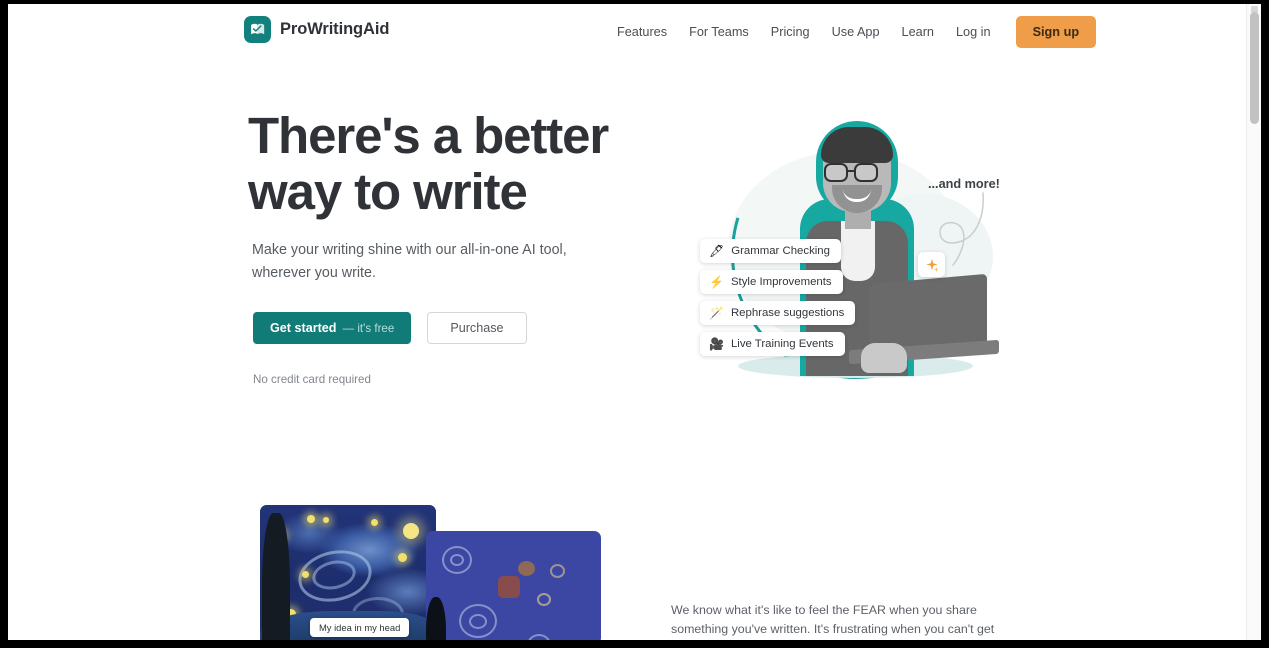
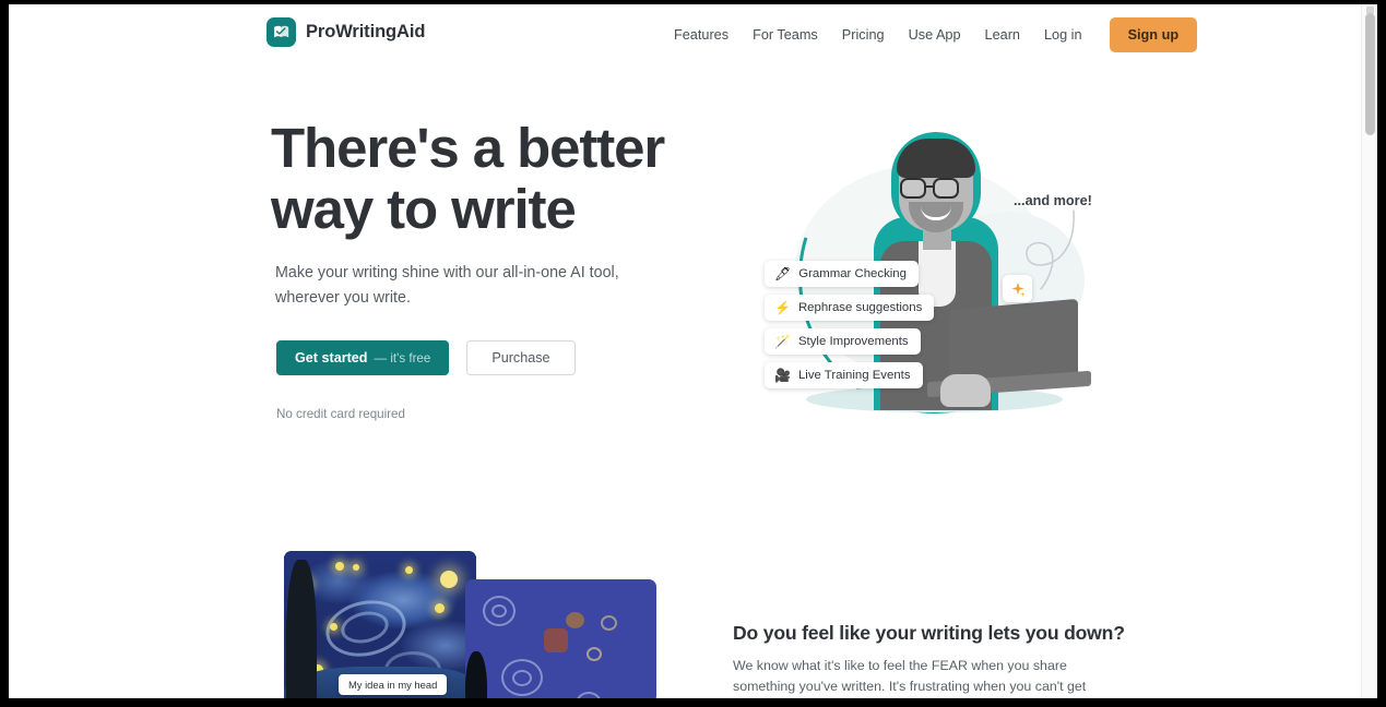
  ProWritingAid
  Features
  For Teams
  Pricing
  Use App
  Learn
  Log in
  Sign up
  There's a better way to write
  Make your writing shine with our all-in-one AI tool, wherever you write.
  Get started
  — it's free
  Purchase
  No credit card required
  ...and more!
  🖋
  Grammar Checking
  ⚡
- Style Improvements
+ Rephrase suggestions
  🪄
- Rephrase suggestions
+ Style Improvements
  🎥
  Live Training Events
  My idea in my head
+ Do you feel like your writing lets you down?
  We know what it's like to feel the FEAR when you share something you've written. It's frustrating when you can't get
